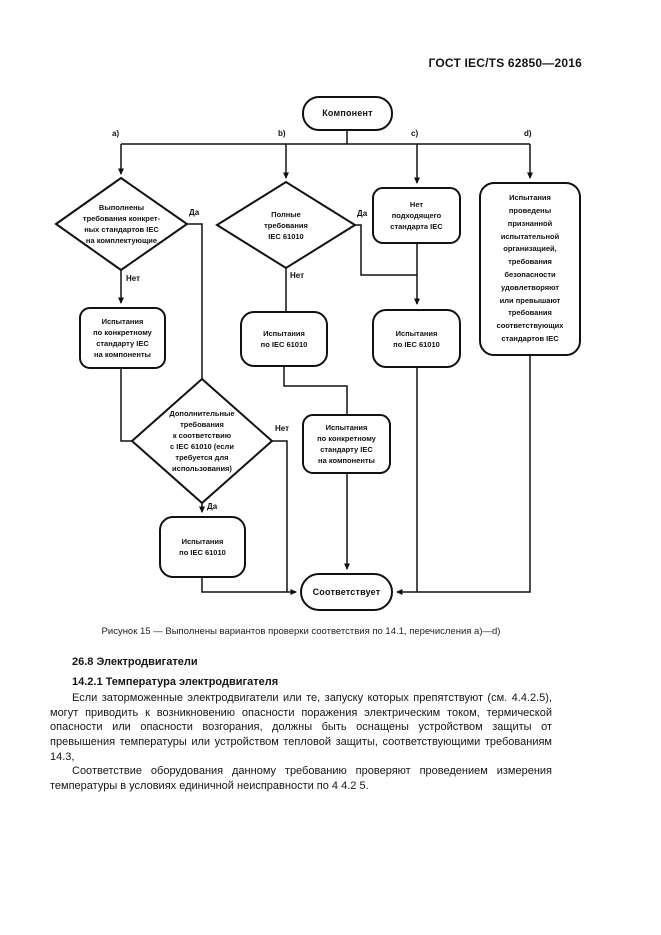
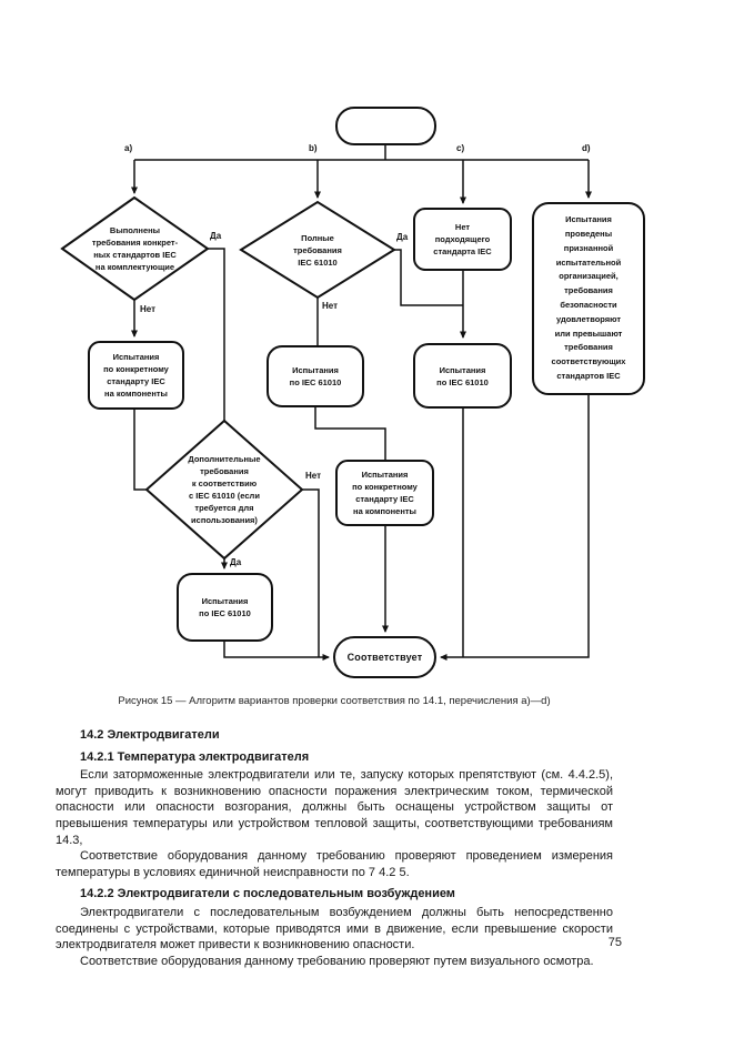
- ГОСТ IEC/TS 62850—2016
- Компонент
  a)
  b)
  c)
  d)
  Выполнены
  требования конкрет-
  ных стандартов IEC
  на комплектующие
  Да
  Нет
  Испытания
  по конкретному
  стандарту IEC
  на компоненты
  Дополнительные
  требования
  к соответствию
  с IEC 61010 (если
  требуется для
  использования)
  Нет
  Да
  Испытания
  по IEC 61010
  Полные
  требования
  IEC 61010
  Да
  Нет
  Испытания
  по IEC 61010
  Испытания
  по конкретному
  стандарту IEC
  на компоненты
  Нет
  подходящего
  стандарта IEC
  Испытания
  по IEC 61010
  Испытания
  проведены
  признанной
  испытательной
  организацией,
  требования
  безопасности
  удовлетворяют
  или превышают
  требования
  соответствующих
  стандартов IEC
  Соответствует
- Рисунок 15 — Выполнены вариантов проверки соответствия по 14.1, перечисления a)—d)
+ Рисунок 15 — Алгоритм вариантов проверки соответствия по 14.1, перечисления a)—d)
- 26.8 Электродвигатели
+ 14.2 Электродвигатели
  14.2.1 Температура электродвигателя
  Если заторможенные электродвигатели или те, запуску которых препятствуют (см. 4.4.2.5), могут приводить к возникновению опасности поражения электрическим током, термической опасности или опасности возгорания, должны быть оснащены устройством защиты от превышения температуры или устройством тепловой защиты, соответствующими требованиям 14.3,
- Соответствие оборудования данному требованию проверяют проведением измерения температуры в условиях единичной неисправности по 4 4.2 5.
+ Соответствие оборудования данному требованию проверяют проведением измерения температуры в условиях единичной неисправности по 7 4.2 5.
+ 14.2.2 Электродвигатели с последовательным возбуждением
+ Электродвигатели с последовательным возбуждением должны быть непосредственно соединены с устройствами, которые приводятся ими в движение, если превышение скорости электродвигателя может привести к возникновению опасности.
+ Соответствие оборудования данному требованию проверяют путем визуального осмотра.
+ 75
